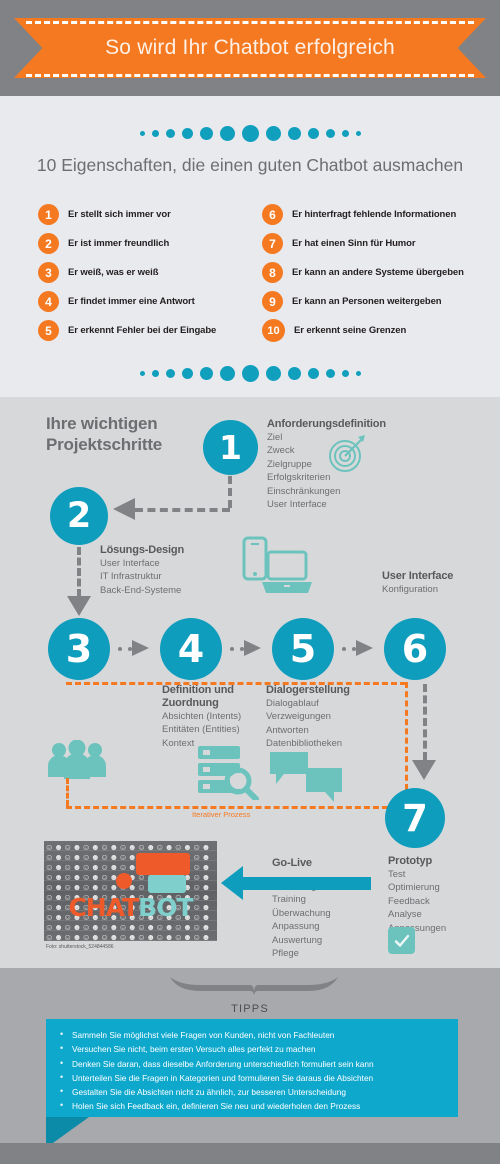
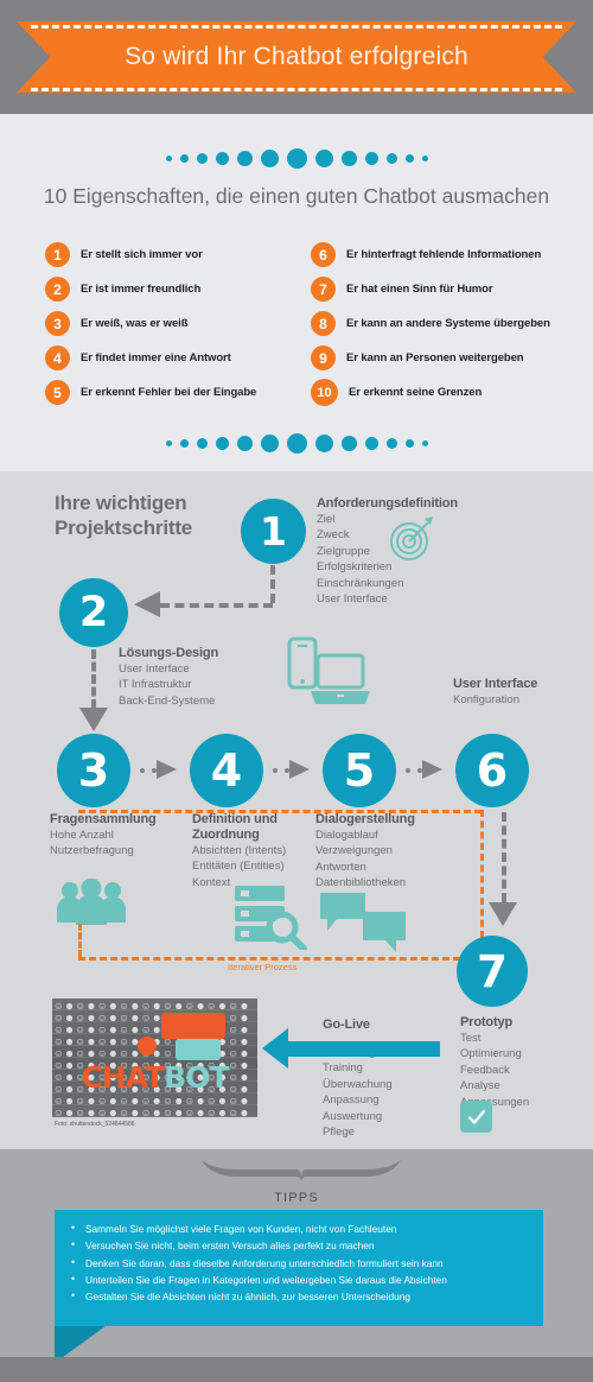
  So wird Ihr Chatbot erfolgreich
  10 Eigenschaften, die einen guten Chatbot ausmachen
  1
  Er stellt sich immer vor
  2
  Er ist immer freundlich
  3
  Er weiß, was er weiß
  4
  Er findet immer eine Antwort
  5
  Er erkennt Fehler bei der Eingabe
  6
  Er hinterfragt fehlende Informationen
  7
  Er hat einen Sinn für Humor
  8
  Er kann an andere Systeme übergeben
  9
  Er kann an Personen weitergeben
  10
  Er erkennt seine Grenzen
  Ihre wichtigen
  Projektschritte
  1
  Anforderungsdefinition
  Ziel
  Zweck
  Zielgruppe
  Erfolgskriterien
  Einschränkungen
  User Interface
  2
  Lösungs-Design
  User Interface
  IT Infrastruktur
  Back-End-Systeme
  User Interface
  Konfiguration
  3
  4
  5
  6
+ Fragensammlung
+ Hohe Anzahl
+ Nutzerbefragung
  Definition und
  Zuordnung
  Absichten (Intents)
  Entitäten (Entities)
  Kontext
  Dialogerstellung
  Dialogablauf
  Verzweigungen
  Antworten
  Datenbibliotheken
  Iterativer Prozess
  7
  Prototyp
  Test
  Optimierung
  Feedback
  Analyse
  Go-Live
  Training
  Überwachung
  Anpassung
  Auswertung
  Pflege
  ☺☻☺☻☺☻☺☻☺☻☺☻☺☻☺☻☺☻☺☻☺☻☺☻☺☻☺☻☺☻☺☻☺☻☺☻☺☻☺☻☺☻☺☻☺☻☺☻☺☻☻☺☻☺☻☺☻☺☻☺☻☺☻☻☺☻☺☻☺☻☺☻☺☻☺☻☺☻☺☻☺☻☺☻☺☻☺☻☺☻☺☻☺☻☺☻☺☻☺☻☺☻☺☻☺☻☺☻☺☻☺☻☺☻☺☻☺☻☺☻☺☻☺☻☺☻☺☻☺☻☺☻☺☻☺☻☺☻☺☻☺☻☺☻☺☻☺☻☺☻☺☻☺☻☺☻☺☻
  CHATBOT
  TIPPS
  Sammeln Sie möglichst viele Fragen von Kunden, nicht von Fachleuten
  Versuchen Sie nicht, beim ersten Versuch alles perfekt zu machen
  Denken Sie daran, dass dieselbe Anforderung unterschiedlich formuliert sein kann
- Unterteilen Sie die Fragen in Kategorien und formulieren Sie daraus die Absichten
+ Unterteilen Sie die Fragen in Kategorien und weitergeben Sie daraus die Absichten
  Gestalten Sie die Absichten nicht zu ähnlich, zur besseren Unterscheidung
- Holen Sie sich Feedback ein, definieren Sie neu und wiederholen den Prozess
